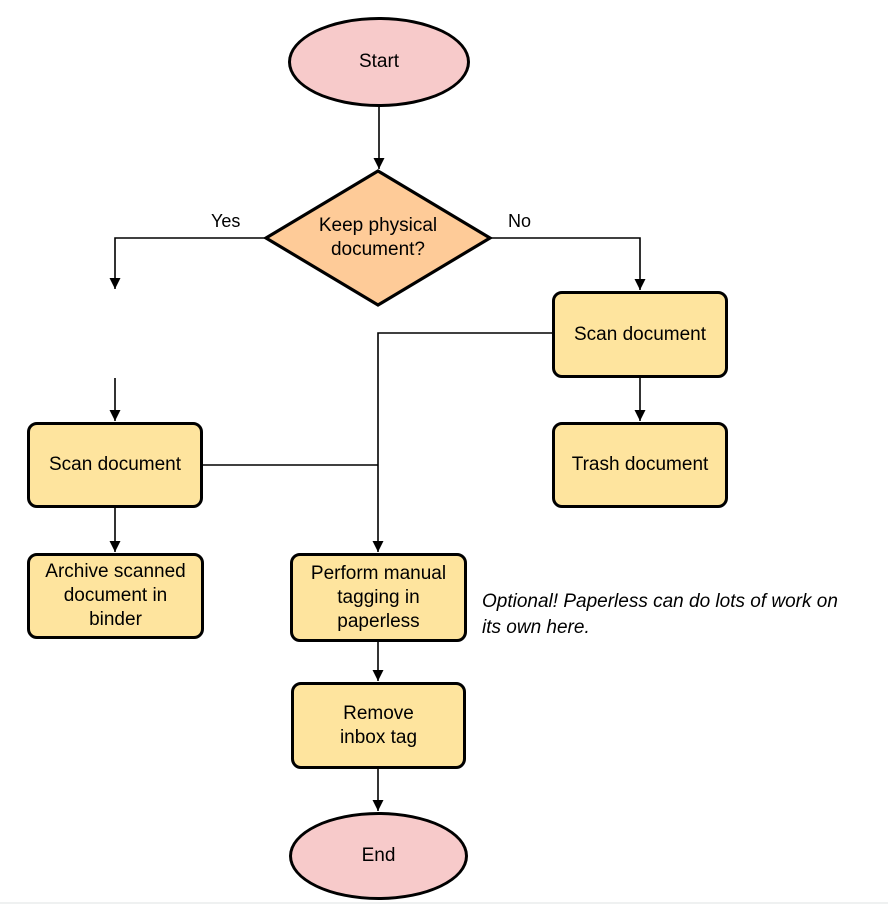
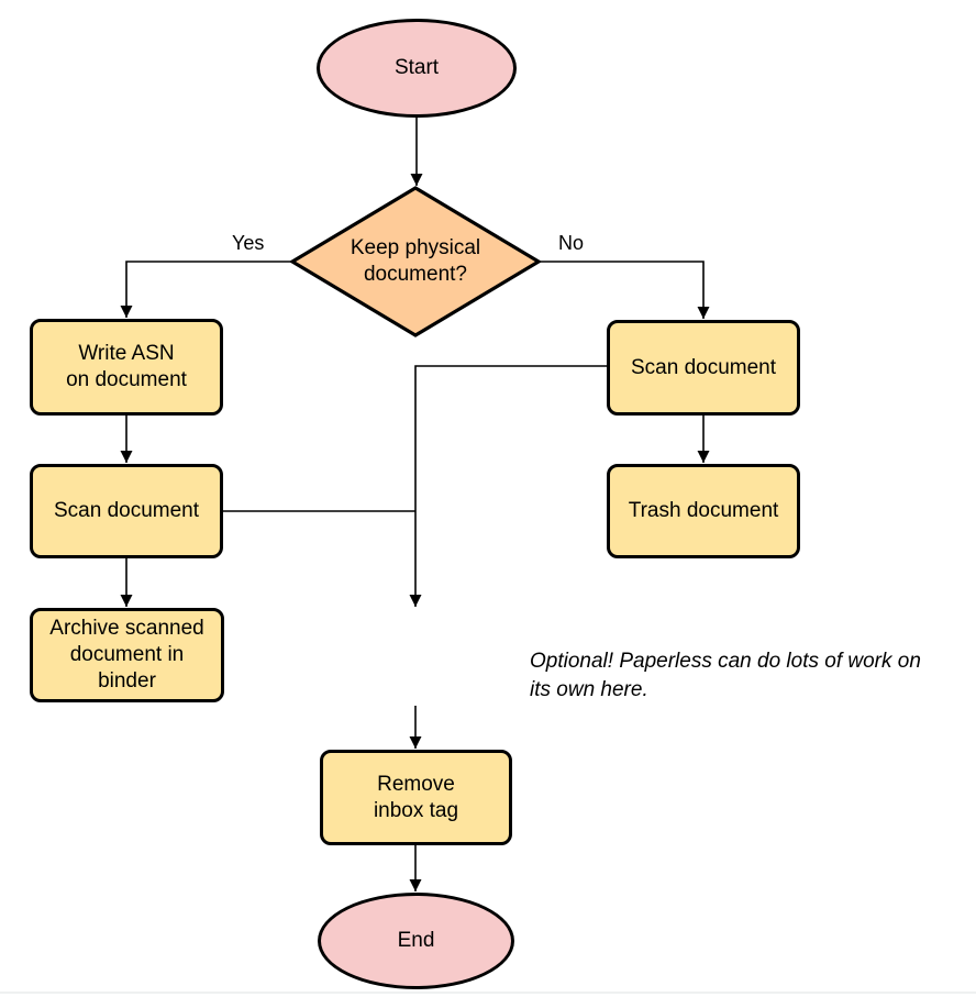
  Start
  Keep physical
  document?
  Yes
  No
+ Write ASN
+ on document
  Scan document
  Archive scanned
  document in
  binder
  Scan document
  Trash document
- Perform manual
- tagging in
- paperless
  Optional! Paperless can do lots of work on
  its own here.
  Remove
  inbox tag
  End
